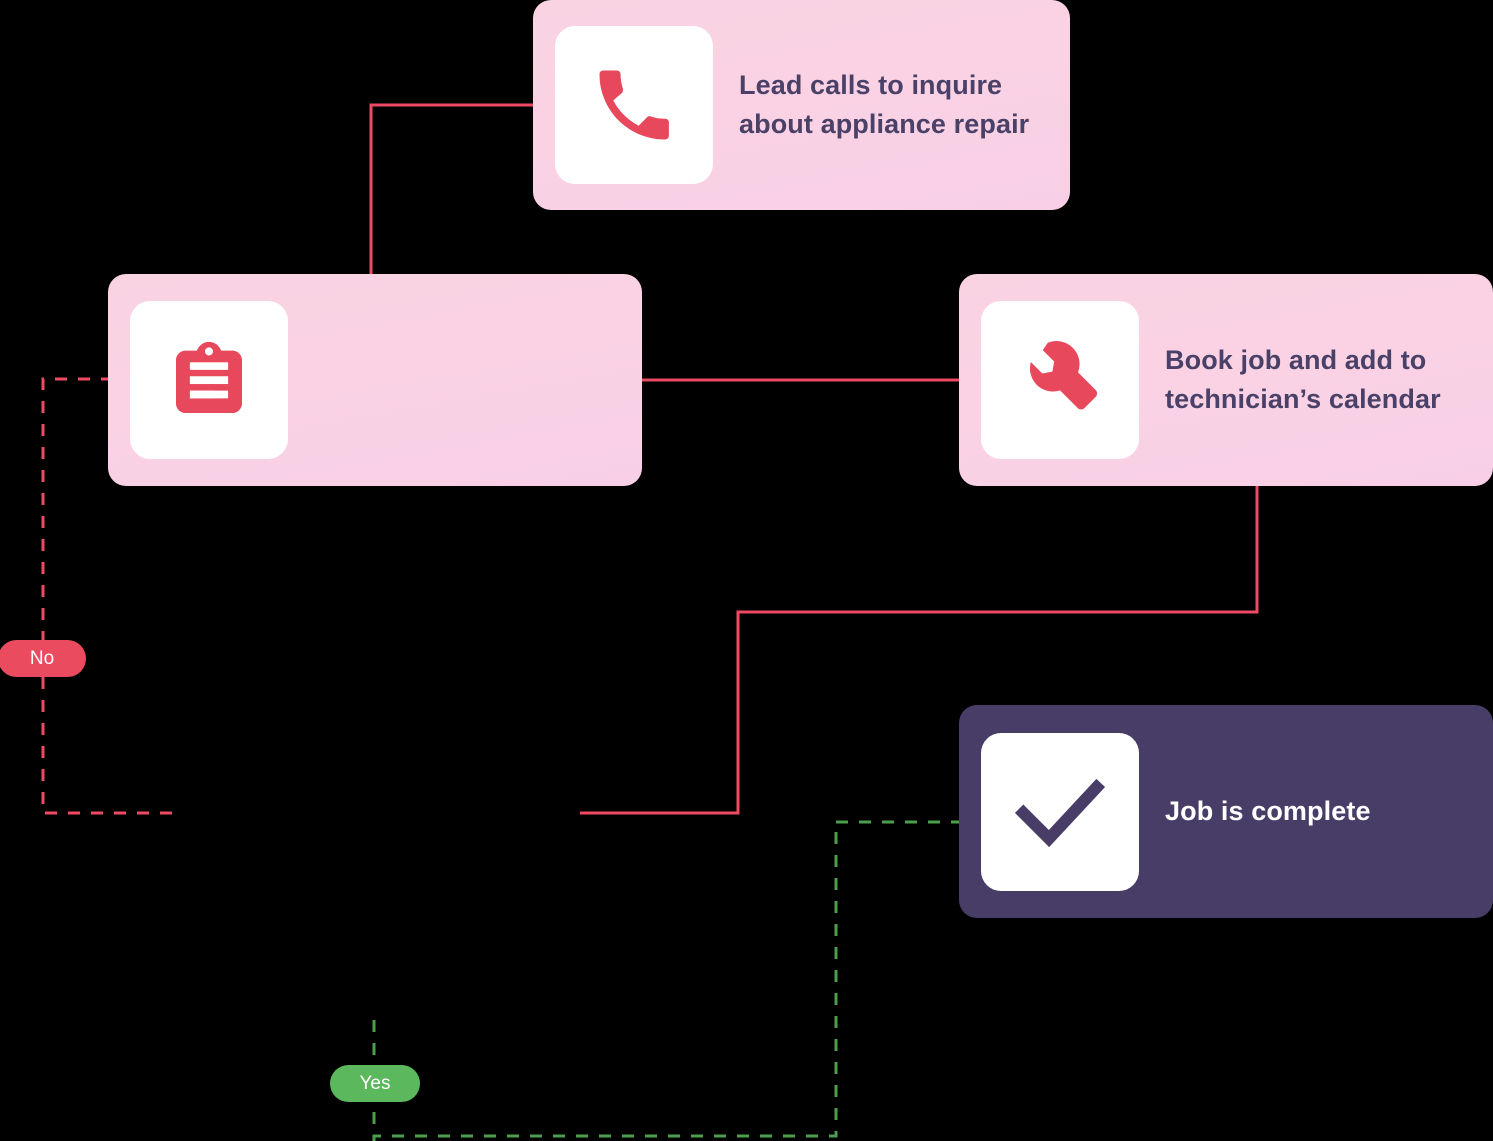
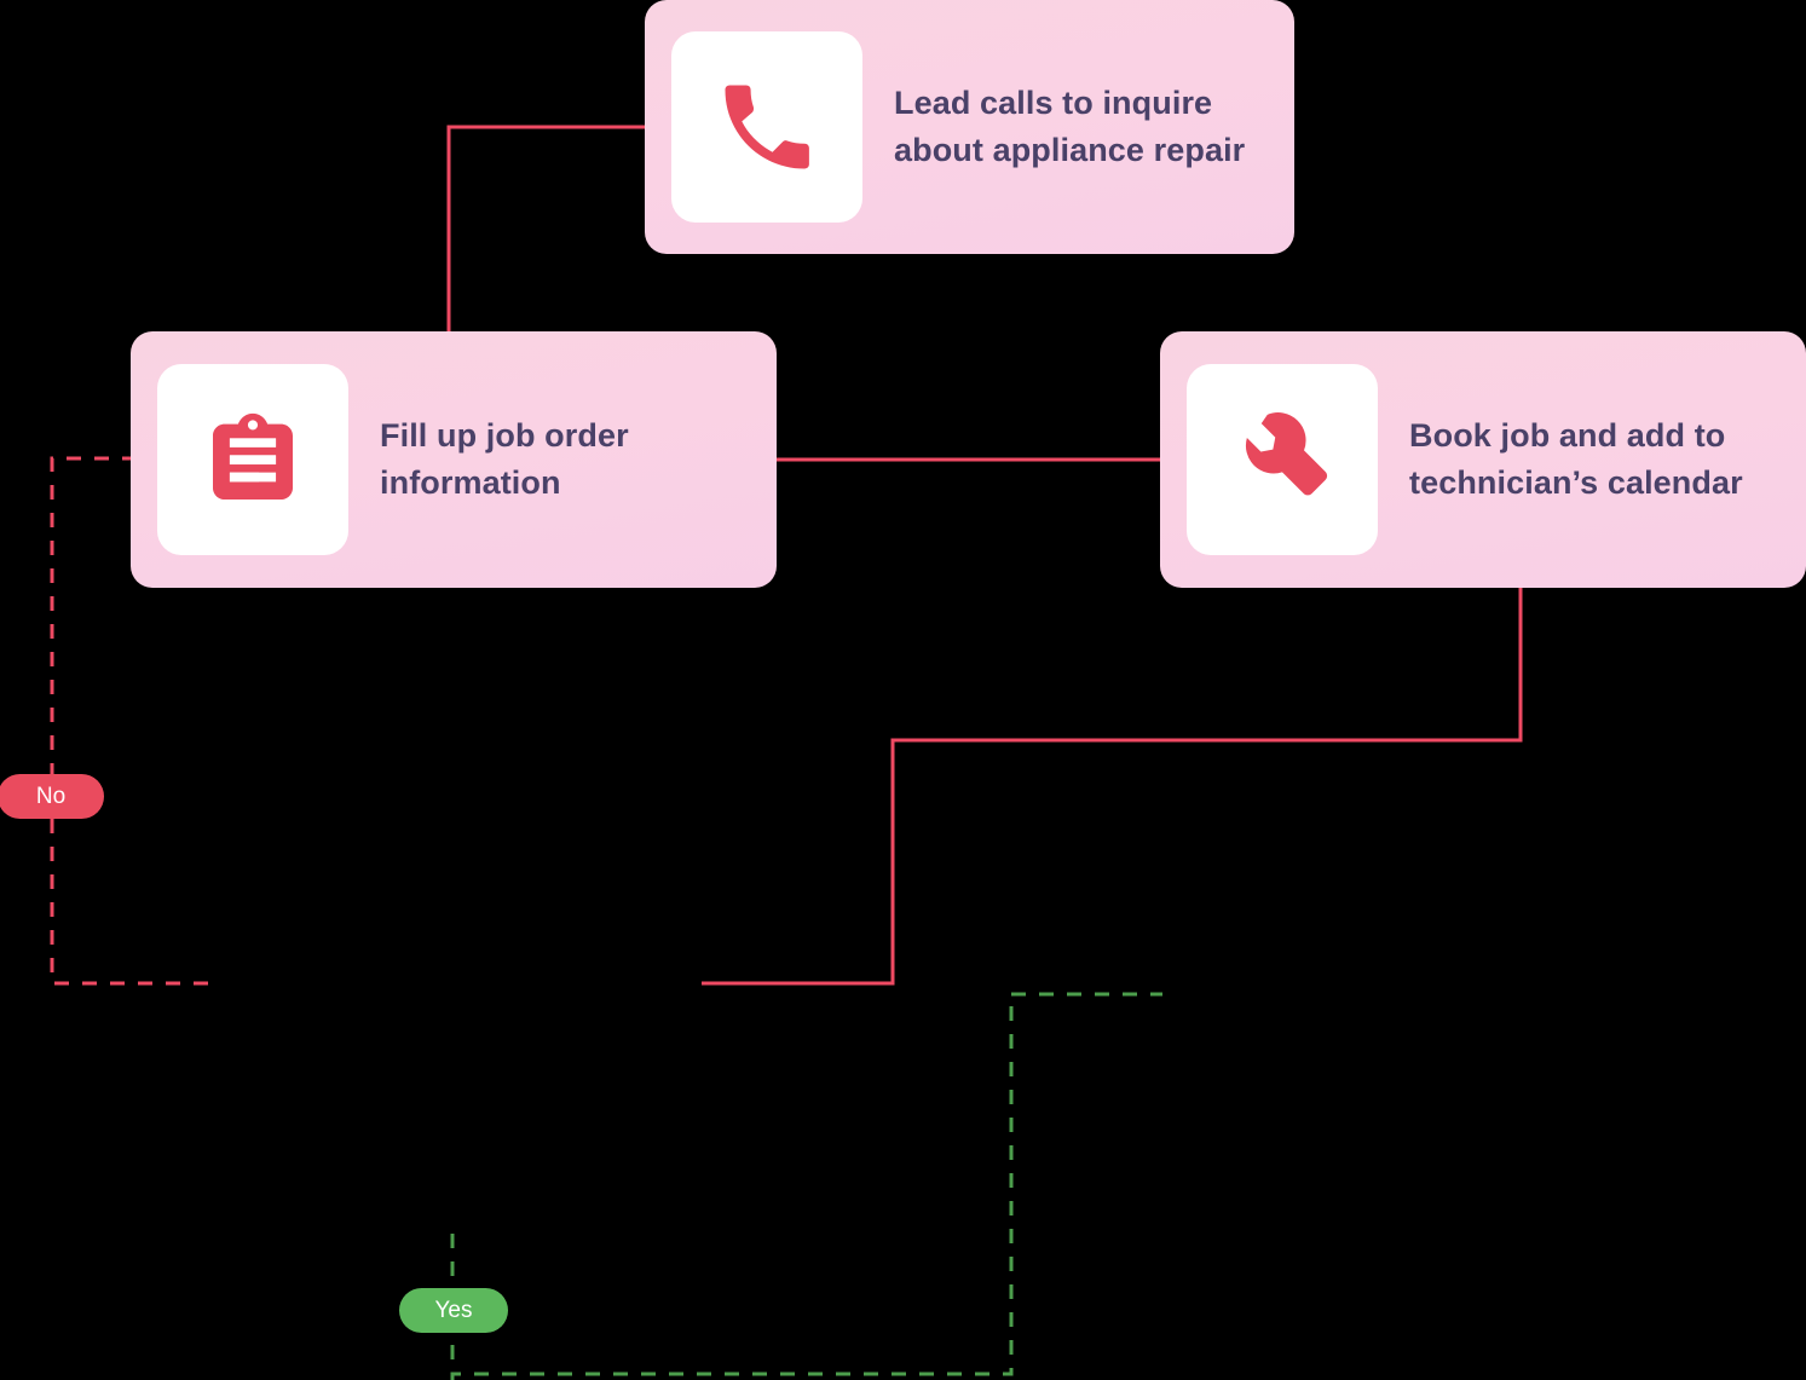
  Lead calls to inquire
  about appliance repair
+ Fill up job order
+ information
  Book job and add to
  technician’s calendar
- Job is complete
  No
  Yes
